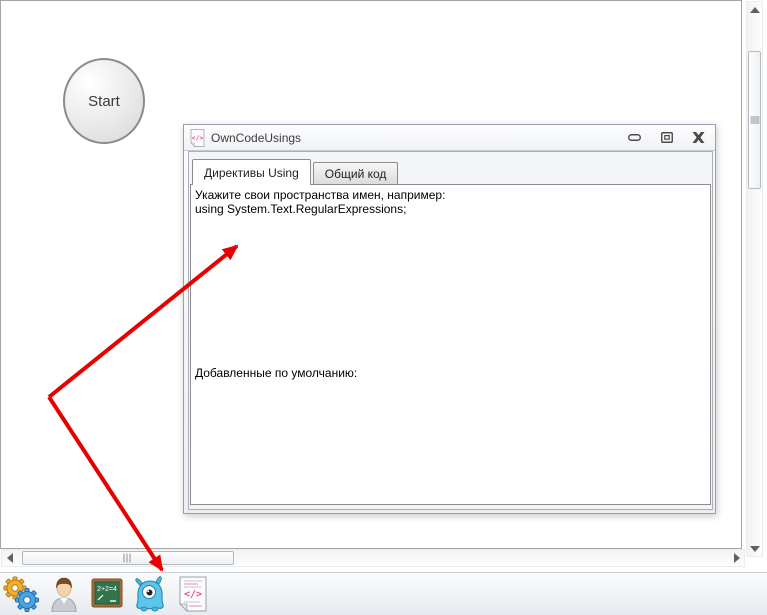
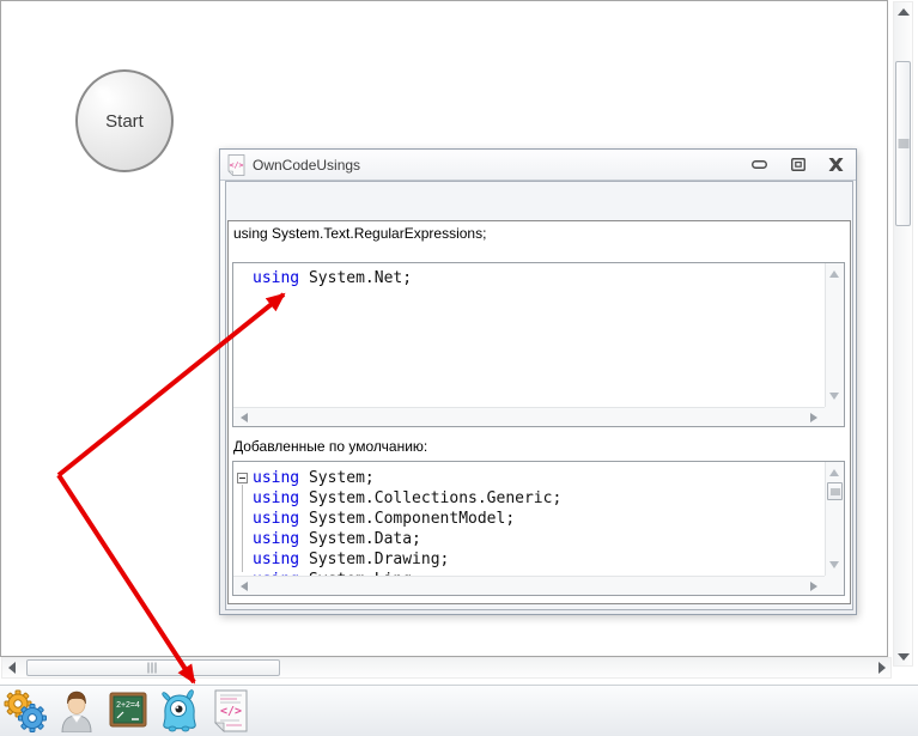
  Start
  </>
  </>
  OwnCodeUsings
- Директивы Using
- Общий код
- Укажите свои пространства имен, например:
  using System.Text.RegularExpressions;
+ using System.Net;
  Добавленные по умолчанию:
+ using System;
+ using System.Collections.Generic;
+ using System.ComponentModel;
+ using System.Data;
+ using System.Drawing;
